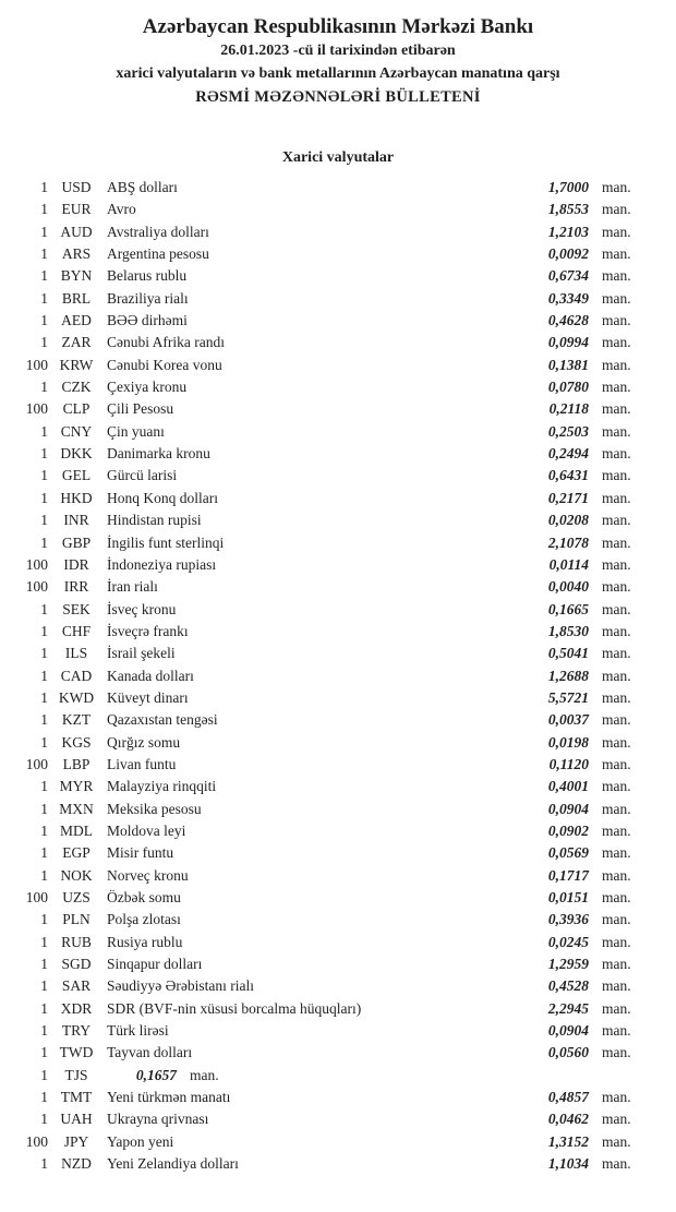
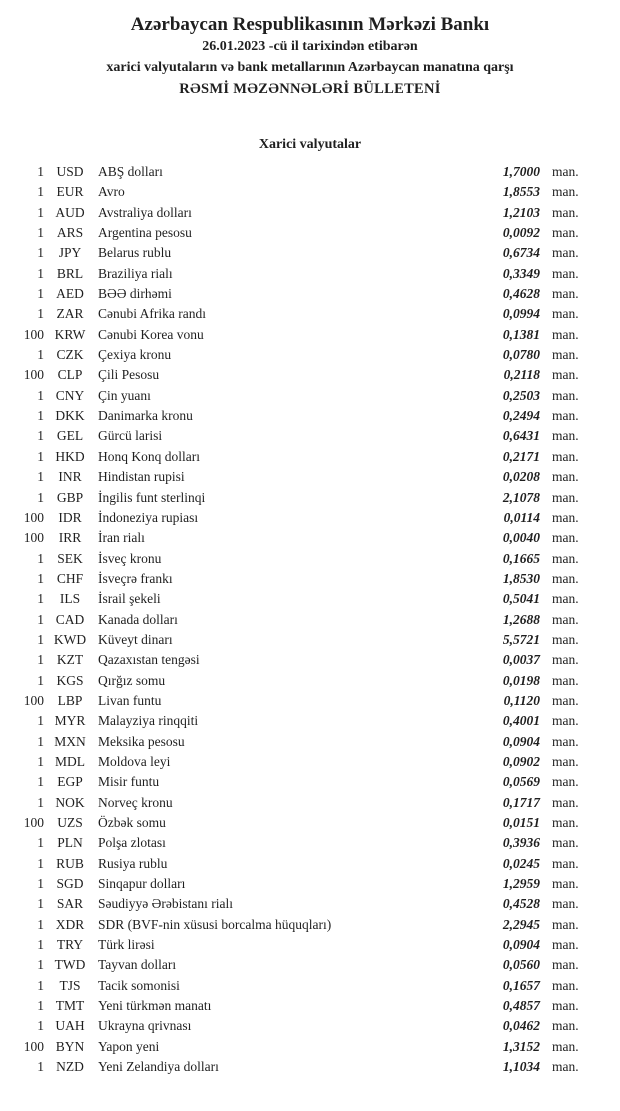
  Azərbaycan Respublikasının Mərkəzi Bankı
  26.01.2023 -cü il tarixindən etibarən
  xarici valyutaların və bank metallarının Azərbaycan manatına qarşı
  RƏSMİ MƏZƏNNƏLƏRİ BÜLLETENİ
  Xarici valyutalar
  1
  USD
  ABŞ dolları
  1,7000
  man.
  1
  EUR
  Avro
  1,8553
  man.
  1
  AUD
  Avstraliya dolları
  1,2103
  man.
  1
  ARS
  Argentina pesosu
  0,0092
  man.
  1
- BYN
+ JPY
  Belarus rublu
  0,6734
  man.
  1
  BRL
  Braziliya rialı
  0,3349
  man.
  1
  AED
  BƏƏ dirhəmi
  0,4628
  man.
  1
  ZAR
  Cənubi Afrika randı
  0,0994
  man.
  100
  KRW
  Cənubi Korea vonu
  0,1381
  man.
  1
  CZK
  Çexiya kronu
  0,0780
  man.
  100
  CLP
  Çili Pesosu
  0,2118
  man.
  1
  CNY
  Çin yuanı
  0,2503
  man.
  1
  DKK
  Danimarka kronu
  0,2494
  man.
  1
  GEL
  Gürcü larisi
  0,6431
  man.
  1
  HKD
  Honq Konq dolları
  0,2171
  man.
  1
  INR
  Hindistan rupisi
  0,0208
  man.
  1
  GBP
  İngilis funt sterlinqi
  2,1078
  man.
  100
  IDR
  İndoneziya rupiası
  0,0114
  man.
  100
  IRR
  İran rialı
  0,0040
  man.
  1
  SEK
  İsveç kronu
  0,1665
  man.
  1
  CHF
  İsveçrə frankı
  1,8530
  man.
  1
  ILS
  İsrail şekeli
  0,5041
  man.
  1
  CAD
  Kanada dolları
  1,2688
  man.
  1
  KWD
  Küveyt dinarı
  5,5721
  man.
  1
  KZT
  Qazaxıstan tengəsi
  0,0037
  man.
  1
  KGS
  Qırğız somu
  0,0198
  man.
  100
  LBP
  Livan funtu
  0,1120
  man.
  1
  MYR
  Malayziya rinqqiti
  0,4001
  man.
  1
  MXN
  Meksika pesosu
  0,0904
  man.
  1
  MDL
  Moldova leyi
  0,0902
  man.
  1
  EGP
  Misir funtu
  0,0569
  man.
  1
  NOK
  Norveç kronu
  0,1717
  man.
  100
  UZS
  Özbək somu
  0,0151
  man.
  1
  PLN
  Polşa zlotası
  0,3936
  man.
  1
  RUB
  Rusiya rublu
  0,0245
  man.
  1
  SGD
  Sinqapur dolları
  1,2959
  man.
  1
  SAR
  Səudiyyə Ərəbistanı rialı
  0,4528
  man.
  1
  XDR
  SDR (BVF-nin xüsusi borcalma hüquqları)
  2,2945
  man.
  1
  TRY
  Türk lirəsi
  0,0904
  man.
  1
  TWD
  Tayvan dolları
  0,0560
  man.
  1
  TJS
+ Tacik somonisi
  0,1657
  man.
  1
  TMT
  Yeni türkmən manatı
  0,4857
  man.
  1
  UAH
  Ukrayna qrivnası
  0,0462
  man.
  100
- JPY
+ BYN
  Yapon yeni
  1,3152
  man.
  1
  NZD
  Yeni Zelandiya dolları
  1,1034
  man.
